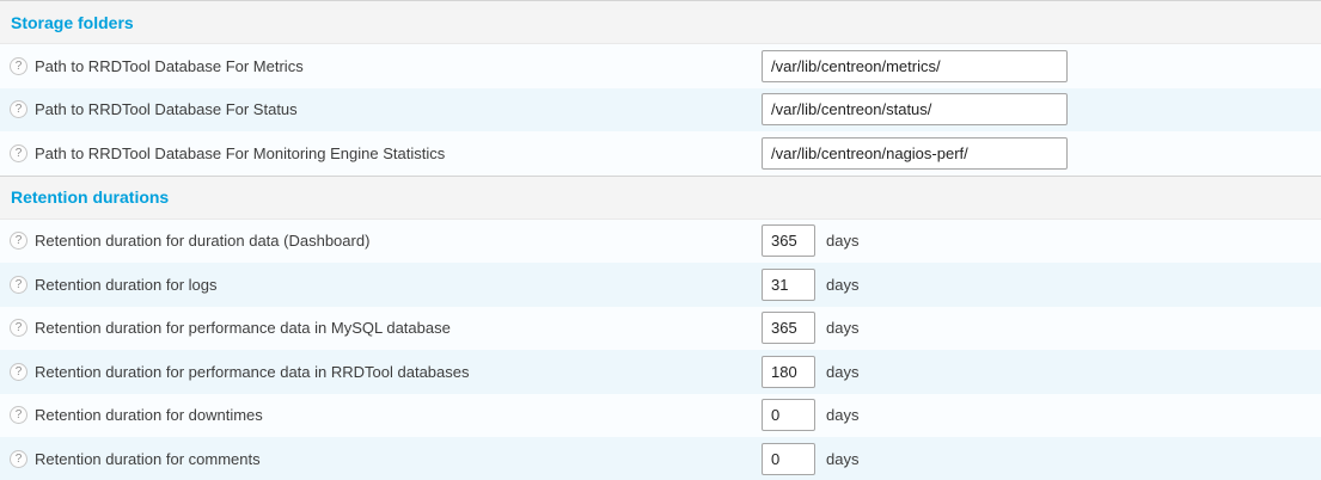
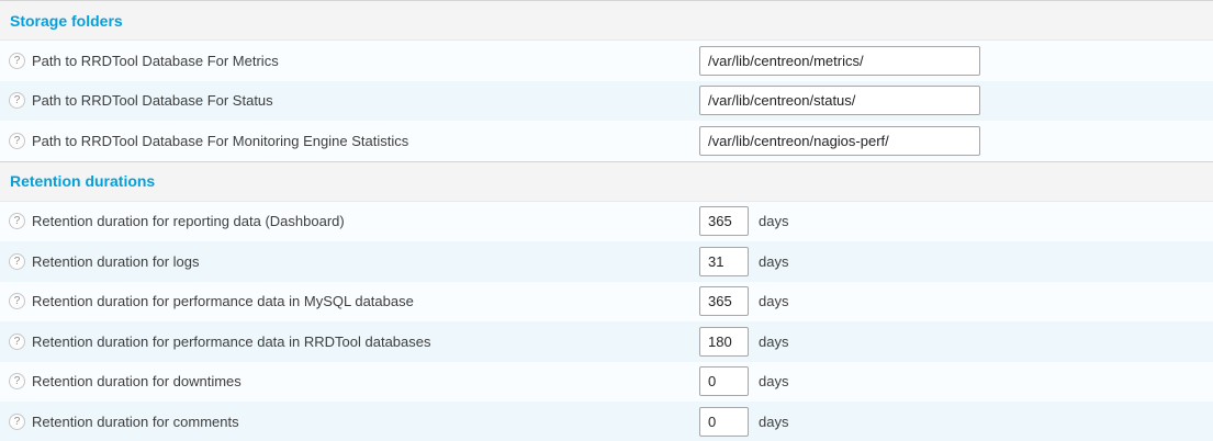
  Storage folders
  ?
  Path to RRDTool Database For Metrics
  /var/lib/centreon/metrics/
  ?
  Path to RRDTool Database For Status
  /var/lib/centreon/status/
  ?
  Path to RRDTool Database For Monitoring Engine Statistics
  /var/lib/centreon/nagios-perf/
  Retention durations
  ?
- Retention duration for duration data (Dashboard)
+ Retention duration for reporting data (Dashboard)
  365
  days
  ?
  Retention duration for logs
  31
  days
  ?
  Retention duration for performance data in MySQL database
  365
  days
  ?
  Retention duration for performance data in RRDTool databases
  180
  days
  ?
  Retention duration for downtimes
  0
  days
  ?
  Retention duration for comments
  0
  days
